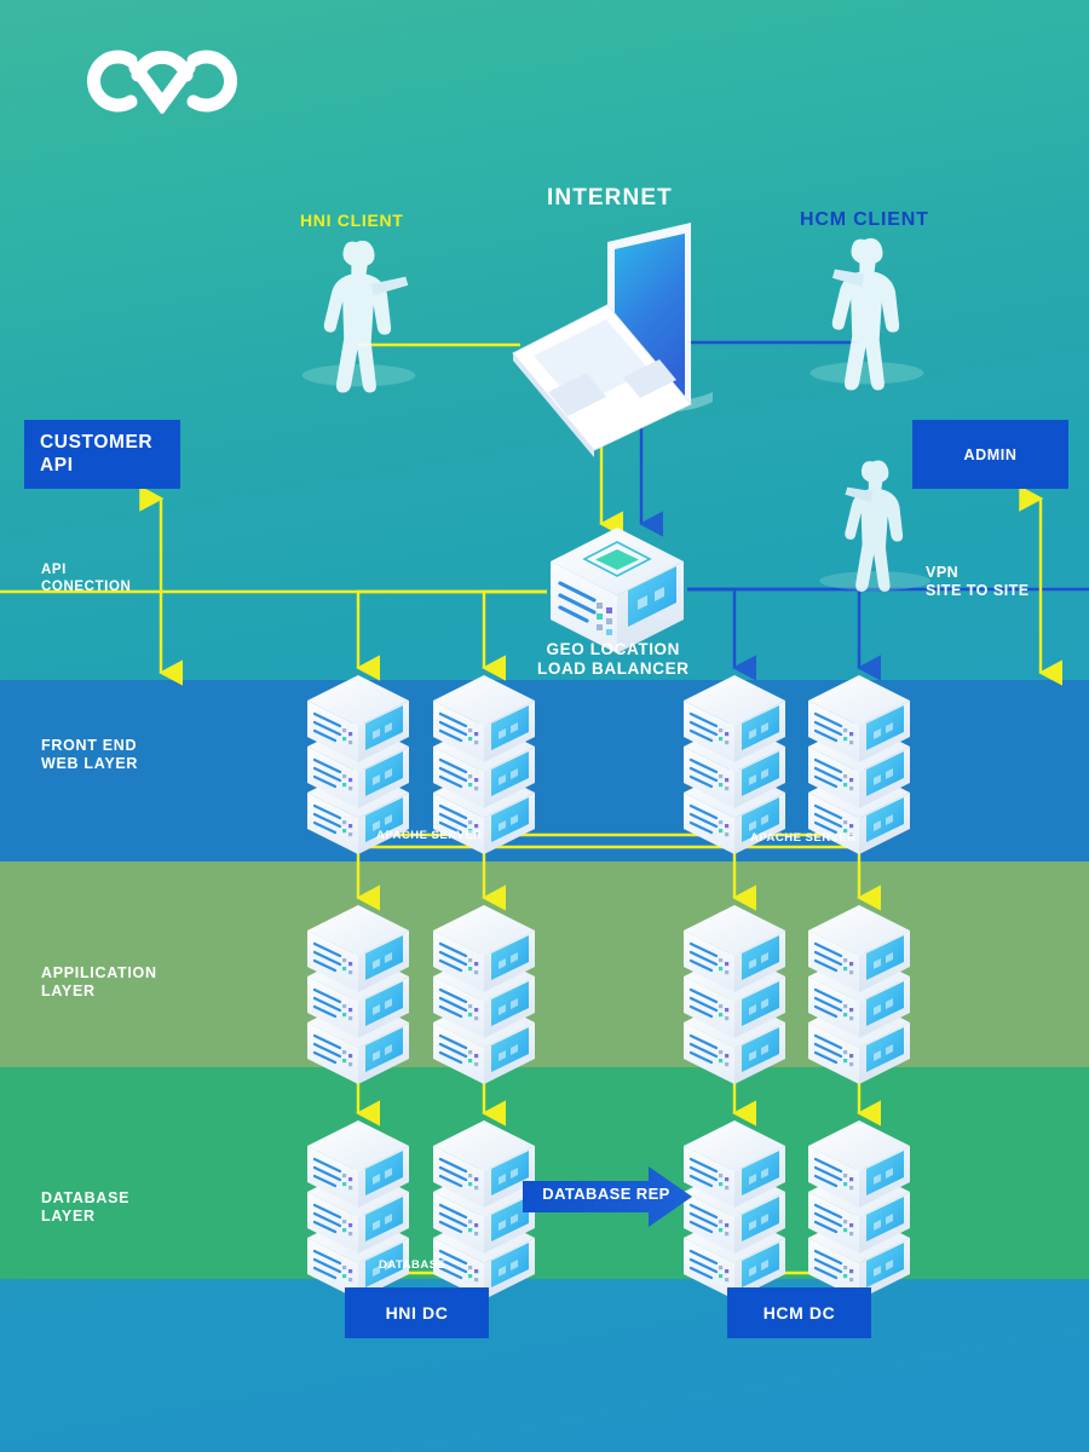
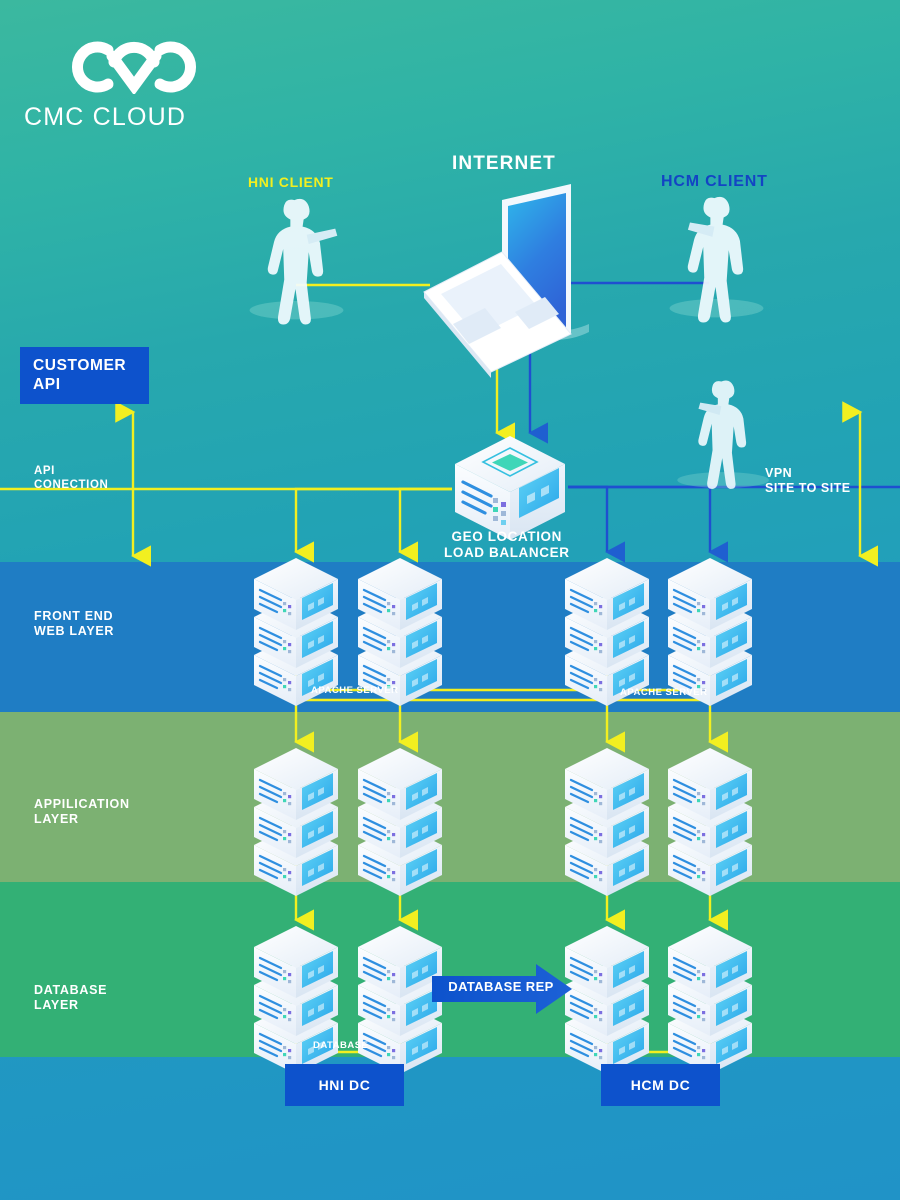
+ CMC CLOUD
  DATABASE REP
  INTERNET
  HNI CLIENT
  HCM CLIENT
  GEO LOCATION
  LOAD BALANCER
  API
  CONECTION
  VPN
  SITE TO SITE
  FRONT END
  WEB LAYER
  APPILICATION
  LAYER
  DATABASE
  LAYER
  APACHE SERVER
  APACHE SERVER
  DATABASE
  CUSTOMER
  API
- ADMIN
  HNI DC
  HCM DC
